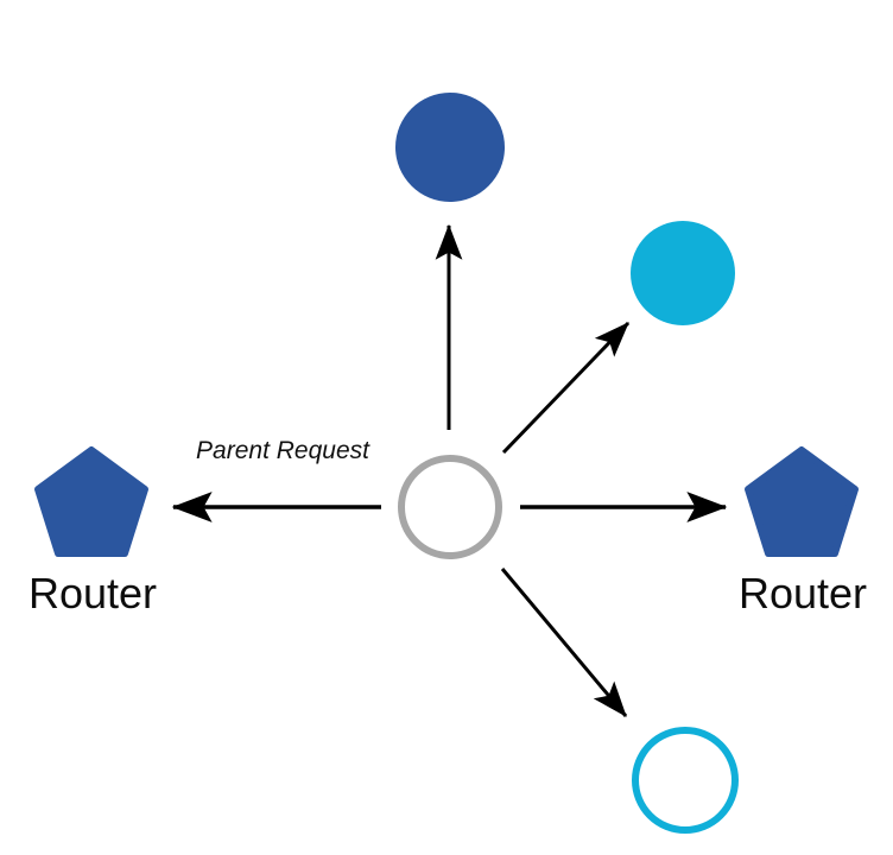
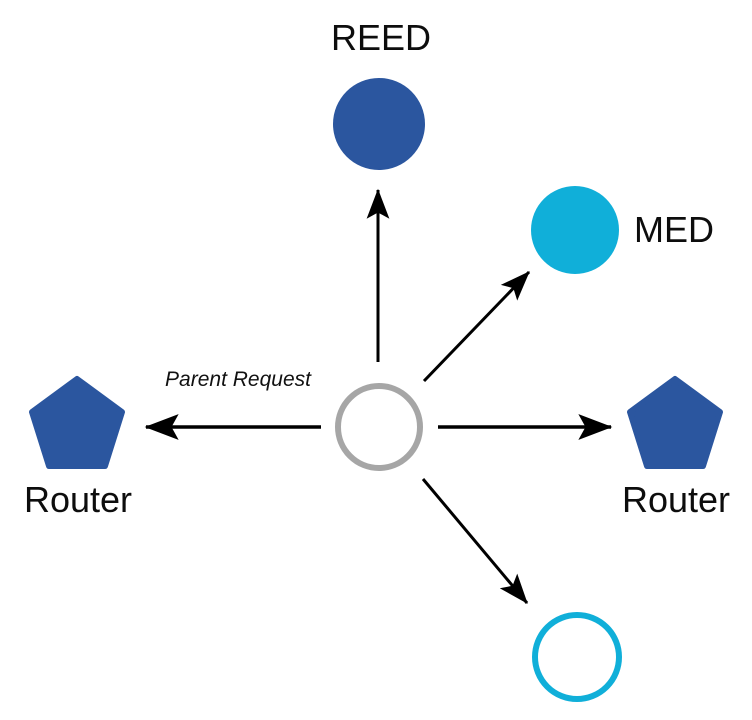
+ REED
+ MED
  Router
  Router
  Parent Request
